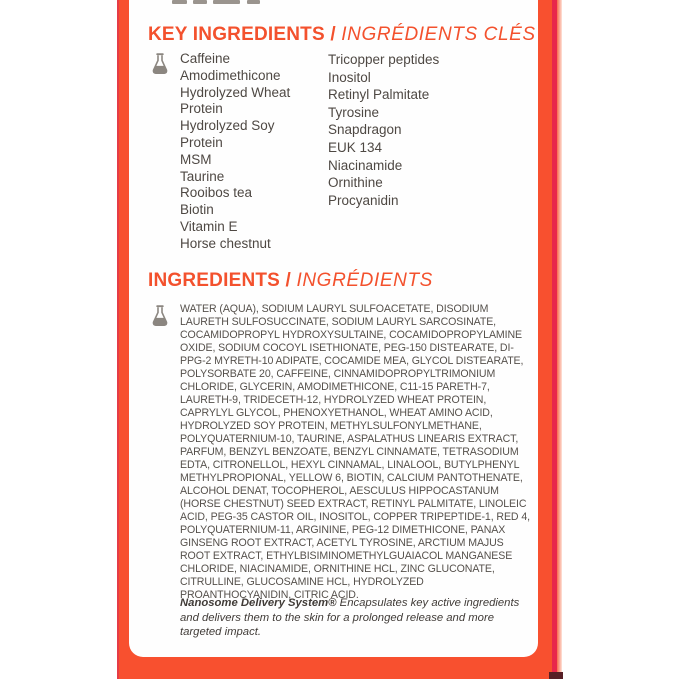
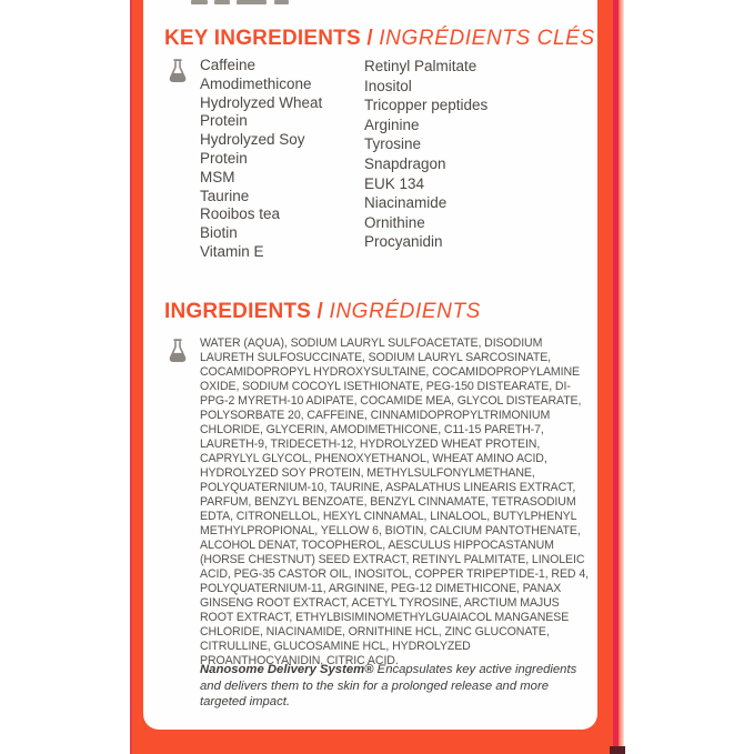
  KEY INGREDIENTS / INGRÉDIENTS CLÉS
  Caffeine
  Amodimethicone
  Hydrolyzed Wheat Protein
  Hydrolyzed Soy Protein
  MSM
  Taurine
  Rooibos tea
  Biotin
  Vitamin E
- Horse chestnut
- Tricopper peptides
+ Retinyl Palmitate
  Inositol
- Retinyl Palmitate
+ Tricopper peptides
+ Arginine
  Tyrosine
  Snapdragon
  EUK 134
  Niacinamide
  Ornithine
  Procyanidin
  INGREDIENTS / INGRÉDIENTS
  WATER (AQUA), SODIUM LAURYL SULFOACETATE, DISODIUM LAURETH SULFOSUCCINATE, SODIUM LAURYL SARCOSINATE, COCAMIDOPROPYL HYDROXYSULTAINE, COCAMIDOPROPYLAMINE OXIDE, SODIUM COCOYL ISETHIONATE, PEG-150 DISTEARATE, DI-PPG-2 MYRETH-10 ADIPATE, COCAMIDE MEA, GLYCOL DISTEARATE, POLYSORBATE 20, CAFFEINE, CINNAMIDOPROPYLTRIMONIUM CHLORIDE, GLYCERIN, AMODIMETHICONE, C11-15 PARETH-7, LAURETH-9, TRIDECETH-12, HYDROLYZED WHEAT PROTEIN, CAPRYLYL GLYCOL, PHENOXYETHANOL, WHEAT AMINO ACID, HYDROLYZED SOY PROTEIN, METHYLSULFONYLMETHANE, POLYQUATERNIUM-10, TAURINE, ASPALATHUS LINEARIS EXTRACT, PARFUM, BENZYL BENZOATE, BENZYL CINNAMATE, TETRASODIUM EDTA, CITRONELLOL, HEXYL CINNAMAL, LINALOOL, BUTYLPHENYL METHYLPROPIONAL, YELLOW 6, BIOTIN, CALCIUM PANTOTHENATE, ALCOHOL DENAT, TOCOPHEROL, AESCULUS HIPPOCASTANUM (HORSE CHESTNUT) SEED EXTRACT, RETINYL PALMITATE, LINOLEIC ACID, PEG-35 CASTOR OIL, INOSITOL, COPPER TRIPEPTIDE-1, RED 4, POLYQUATERNIUM-11, ARGININE, PEG-12 DIMETHICONE, PANAX GINSENG ROOT EXTRACT, ACETYL TYROSINE, ARCTIUM MAJUS ROOT EXTRACT, ETHYLBISIMINOMETHYLGUAIACOL MANGANESE CHLORIDE, NIACINAMIDE, ORNITHINE HCL, ZINC GLUCONATE, CITRULLINE, GLUCOSAMINE HCL, HYDROLYZED PROANTHOCYANIDIN, CITRIC ACID.
  Nanosome Delivery System® Encapsulates key active ingredients and delivers them to the skin for a prolonged release and more targeted impact.
